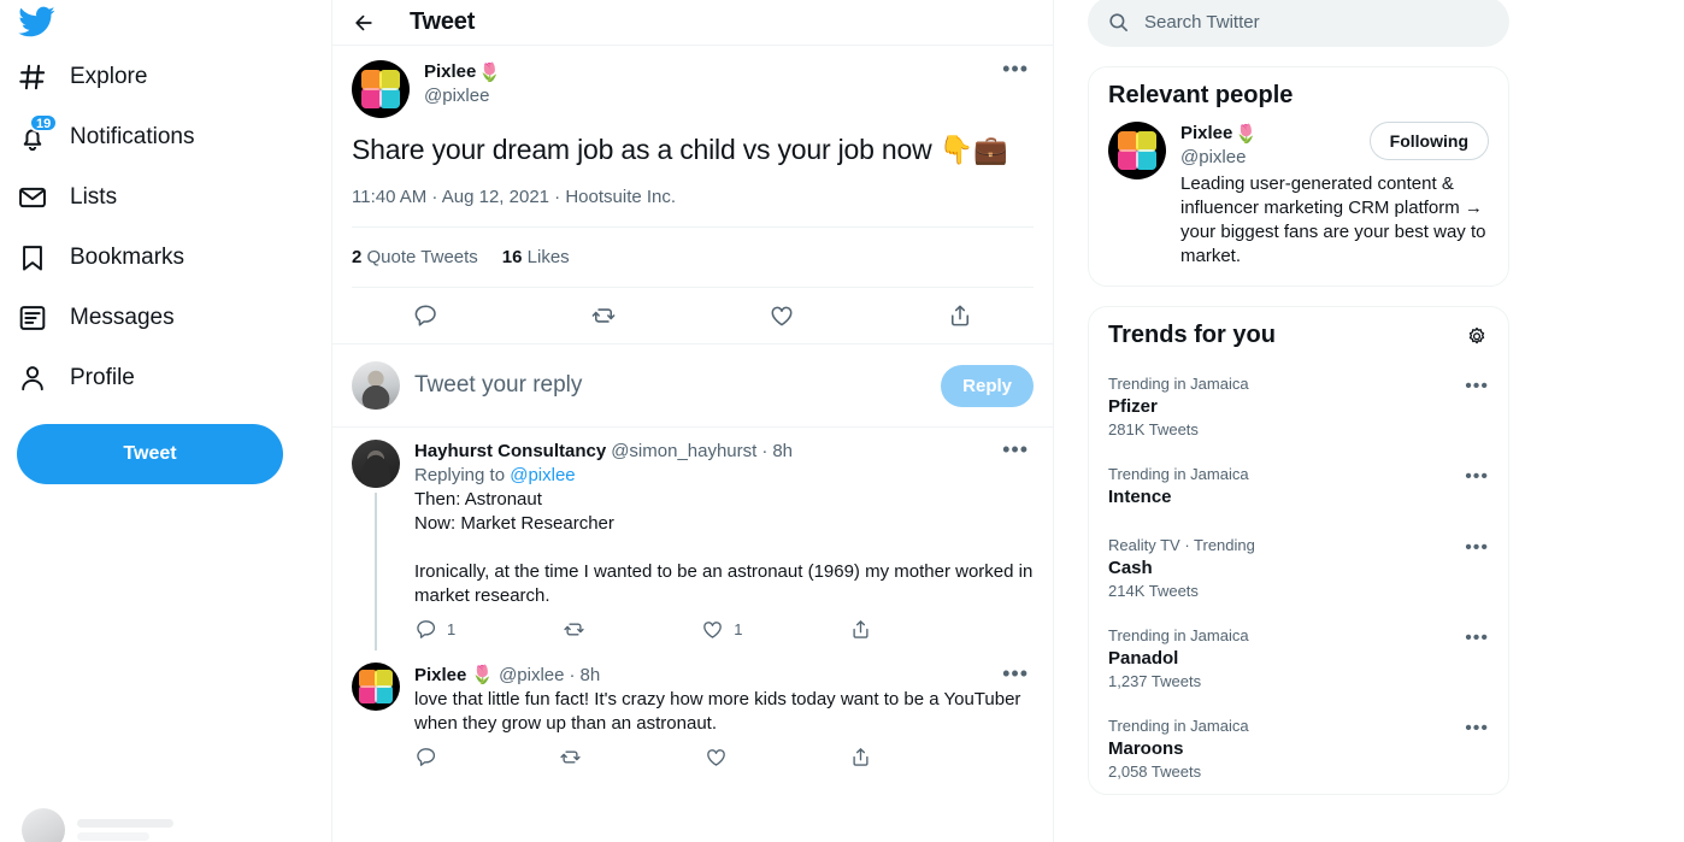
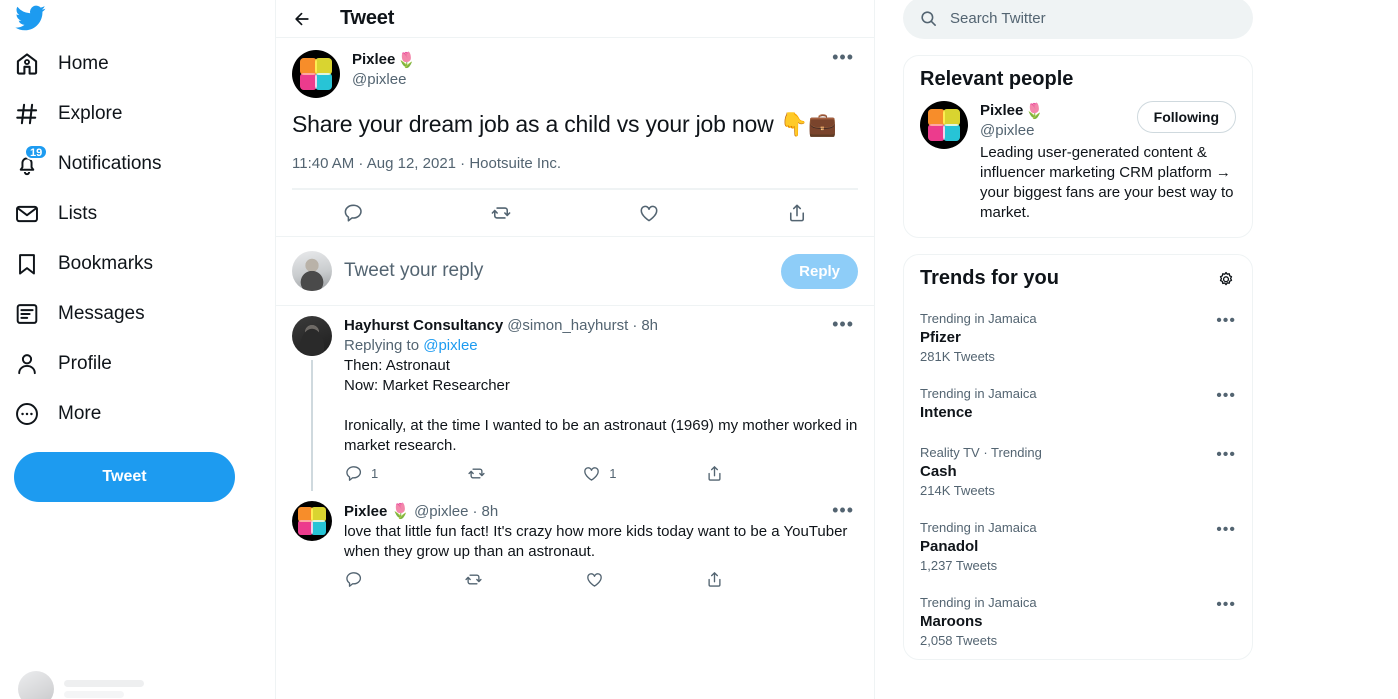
+ Home
  Explore
  19
  Notifications
  Lists
  Bookmarks
  Messages
  Profile
+ More
  Tweet
  Tweet
  Pixlee
  🌷
  @pixlee
  •••
  Share your dream job as a child vs your job now 👇💼
  11:40 AM · Aug 12, 2021 · Hootsuite Inc.
- 2 Quote Tweets
- 16 Likes
  Tweet your reply
  Reply
  Hayhurst Consultancy
  @simon_hayhurst
  ·
  8h
  •••
  Replying to @pixlee
  Then: Astronaut
  Now: Market Researcher
  Ironically, at the time I wanted to be an astronaut (1969) my mother worked in market research.
  1
  1
  Pixlee
  🌷
  @pixlee
  ·
  8h
  •••
  love that little fun fact! It's crazy how more kids today want to be a YouTuber when they grow up than an astronaut.
  Search Twitter
  Relevant people
  Pixlee
  🌷
  @pixlee
  Following
  Leading user-generated content & influencer marketing CRM platform → your biggest fans are your best way to market.
  Trends for you
  Trending in Jamaica
  Pfizer
  281K Tweets
  •••
  Trending in Jamaica
  Intence
  •••
  Reality TV · Trending
  Cash
  214K Tweets
  •••
  Trending in Jamaica
  Panadol
  1,237 Tweets
  •••
  Trending in Jamaica
  Maroons
  2,058 Tweets
  •••
